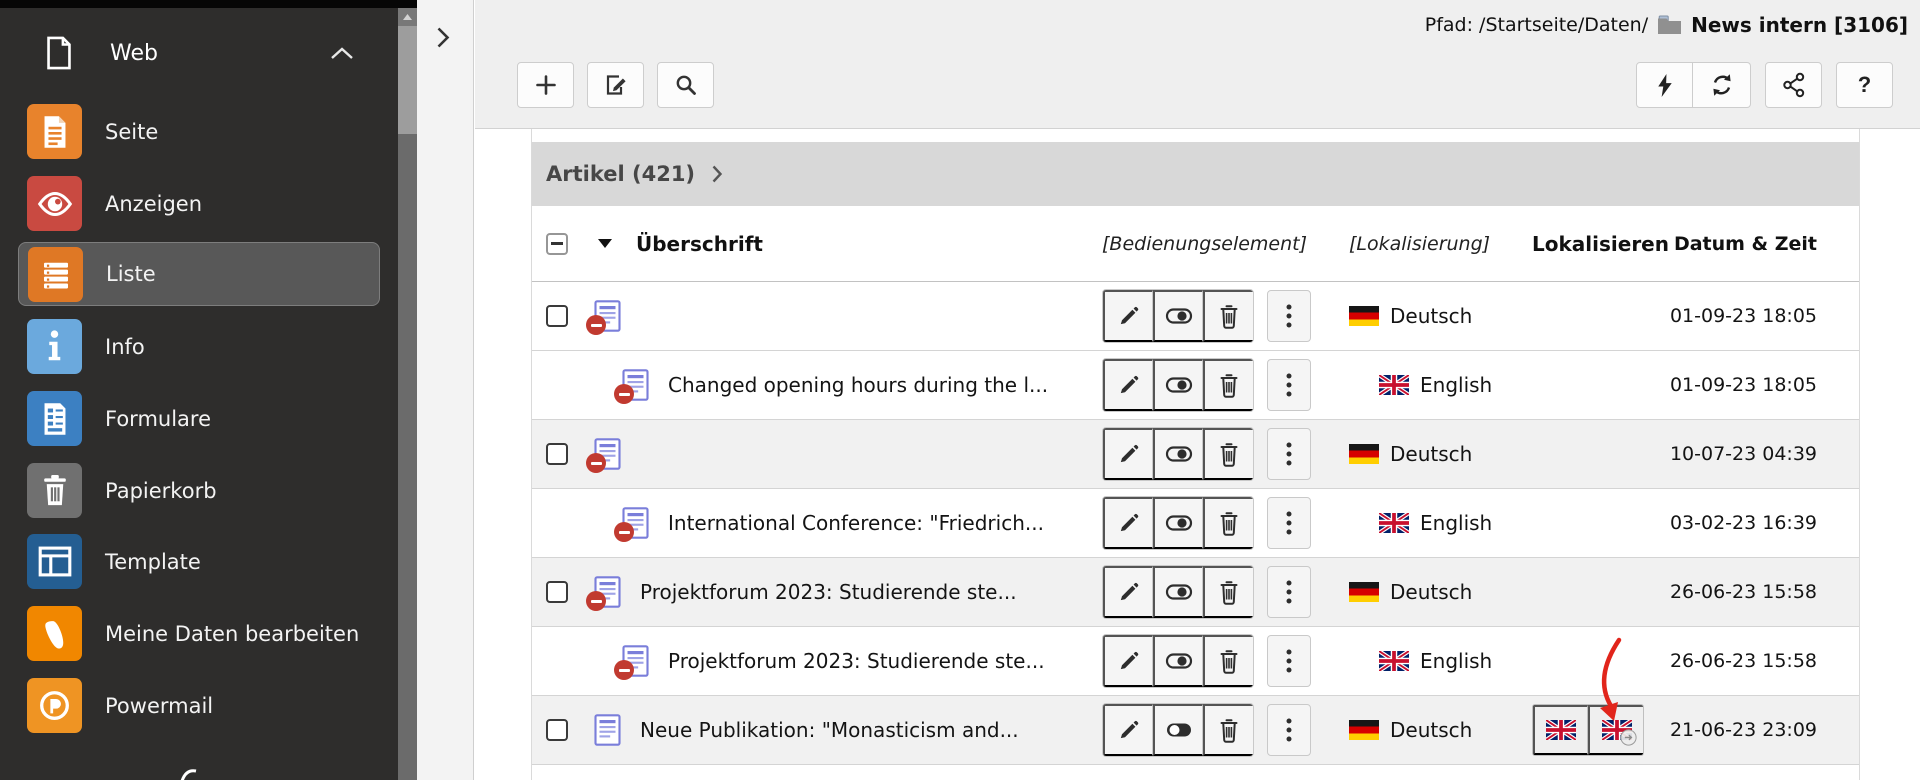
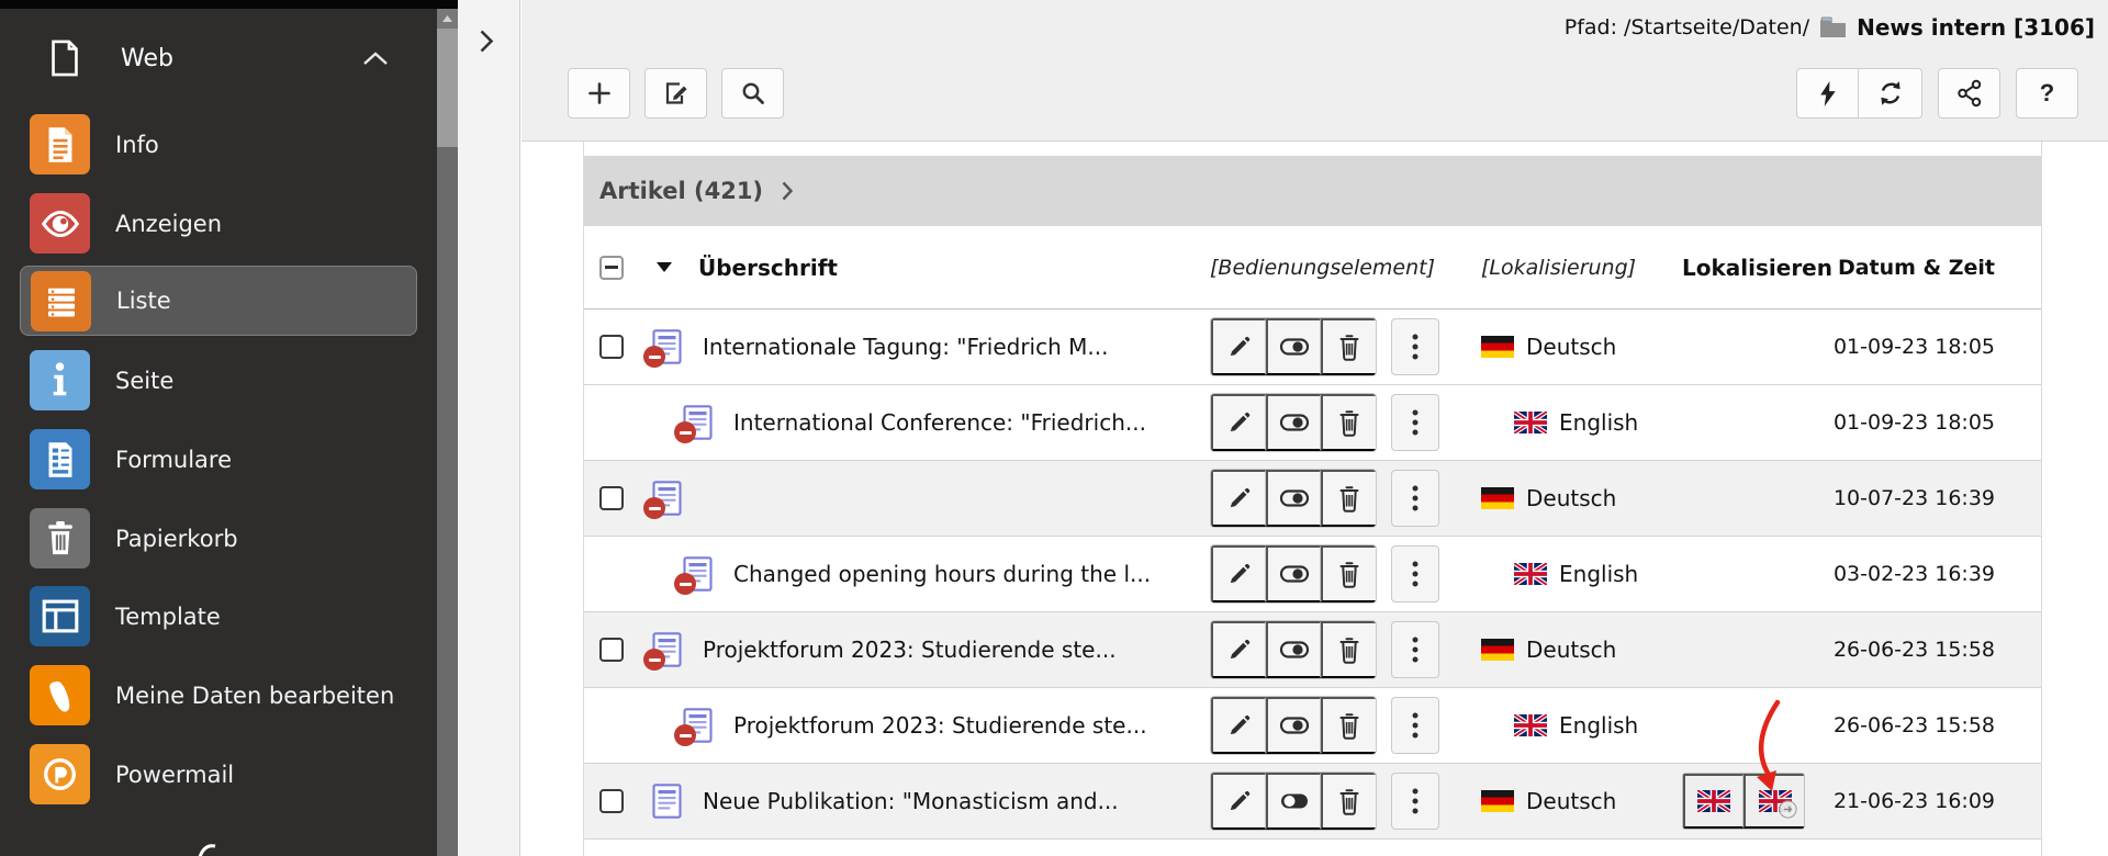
  Web
- Seite
+ Info
  Anzeigen
  Liste
- Info
+ Seite
  Formulare
  Papierkorb
  Template
  Meine Daten bearbeiten
  Powermail
  Pfad: /Startseite/Daten/
  News intern [3106]
  ?
  Artikel (421)
  Überschrift
  [Bedienungselement]
  [Lokalisierung]
  Lokalisieren
  Datum & Zeit
+ Internationale Tagung: "Friedrich M...
  Deutsch
  01-09-23 18:05
- Changed opening hours during the l...
+ International Conference: "Friedrich...
  English
  01-09-23 18:05
  Deutsch
- 10-07-23 04:39
+ 10-07-23 16:39
- International Conference: "Friedrich...
+ Changed opening hours during the l...
  English
  03-02-23 16:39
  Projektforum 2023: Studierende ste...
  Deutsch
  26-06-23 15:58
  Projektforum 2023: Studierende ste...
  English
  26-06-23 15:58
  Neue Publikation: "Monasticism and...
  Deutsch
- 21-06-23 23:09
+ 21-06-23 16:09
